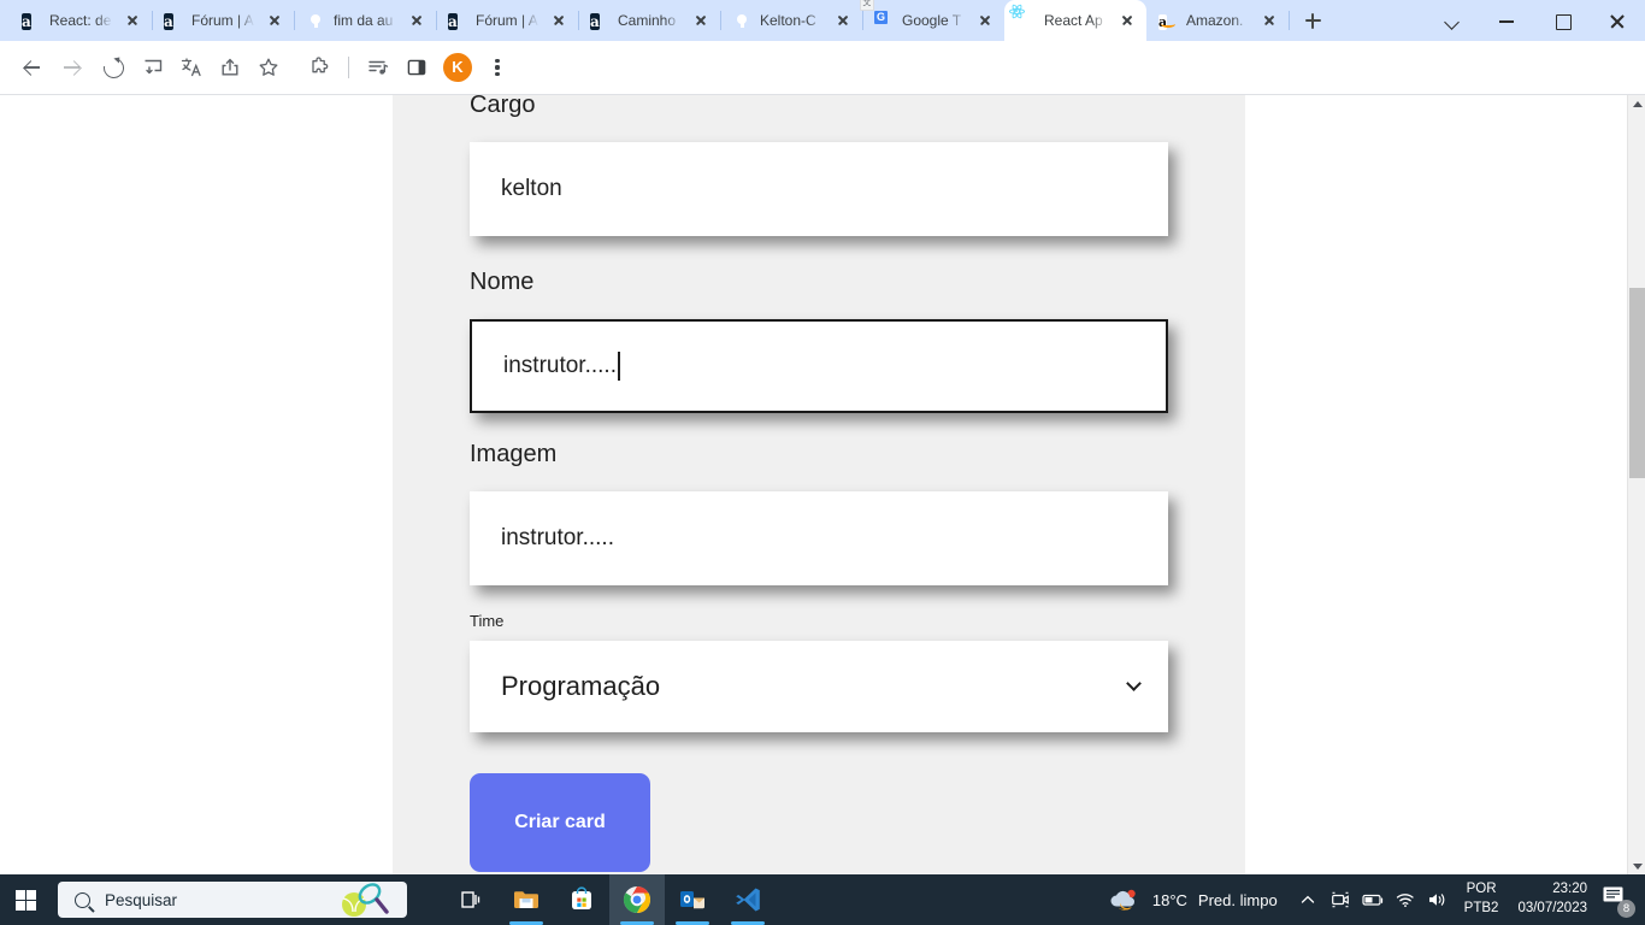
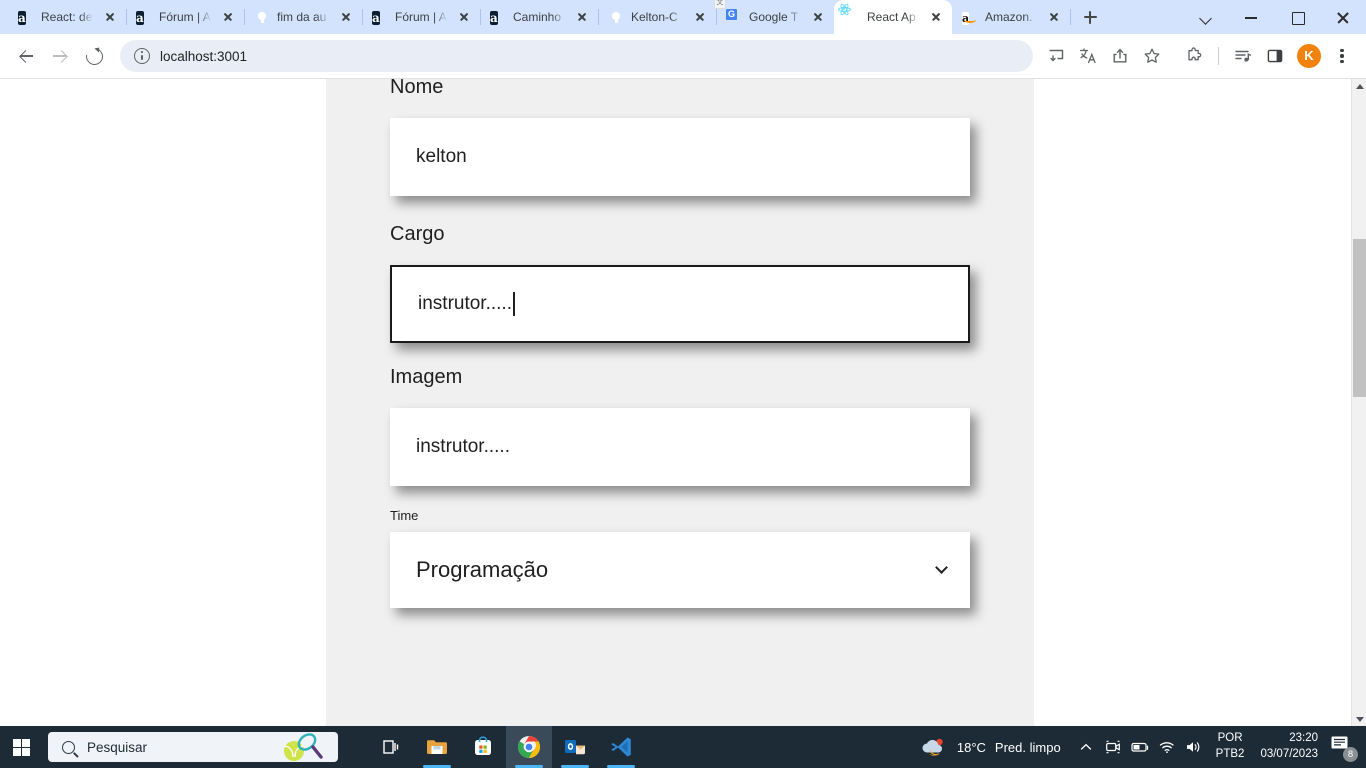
  a
  React: de
  a
  Fórum | A
  fim da au
  a
  Fórum | A
  a
  Caminho
  Kelton-C
  Google T
  React Ap
  a
  Amazon.
+ localhost:3001
  K
- Cargo
+ Nome
  kelton
- Nome
+ Cargo
  instrutor.....
  Imagem
  instrutor.....
  Time
  Programação
- Criar card
  Pesquisar
  18°C
  Pred. limpo
  POR
  PTB2
  23:20
  03/07/2023
  8
